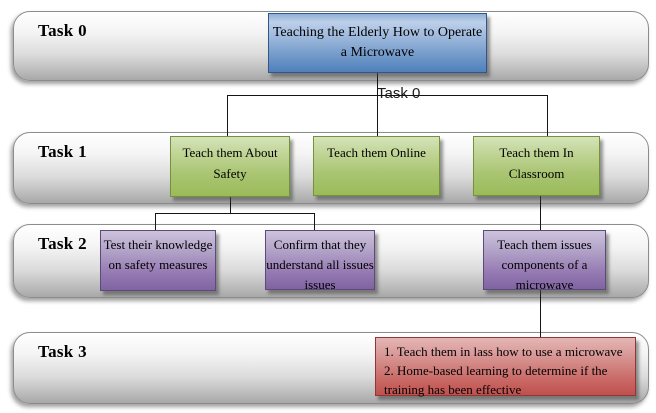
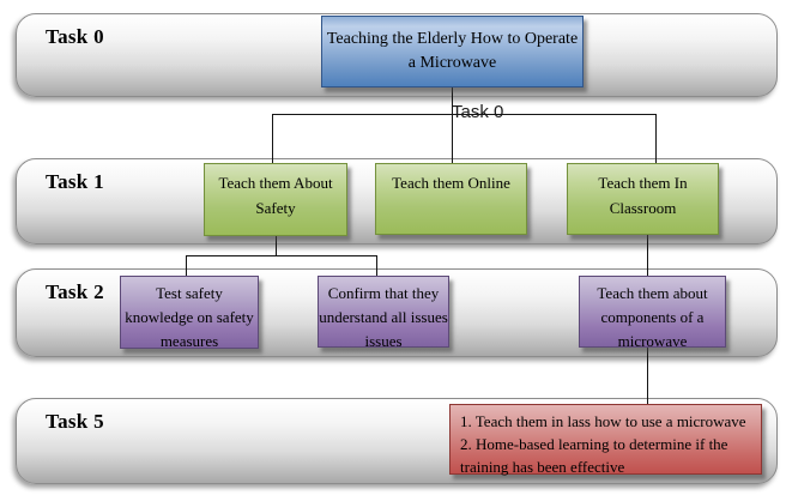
  Task 0
  Task 1
  Task 2
- Task 3
+ Task 5
  Task 0
  Teaching the Elderly How to Operate a Microwave
  Teach them About Safety
  Teach them Online
  Teach them In Classroom
- Test their knowledge on safety measures
+ Test safety knowledge on safety measures
  Confirm that they understand all issues issues
- Teach them issues components of a microwave
+ Teach them about components of a microwave
  1. Teach them in lass how to use a microwave
  2. Home-based learning to determine if the training has been effective
